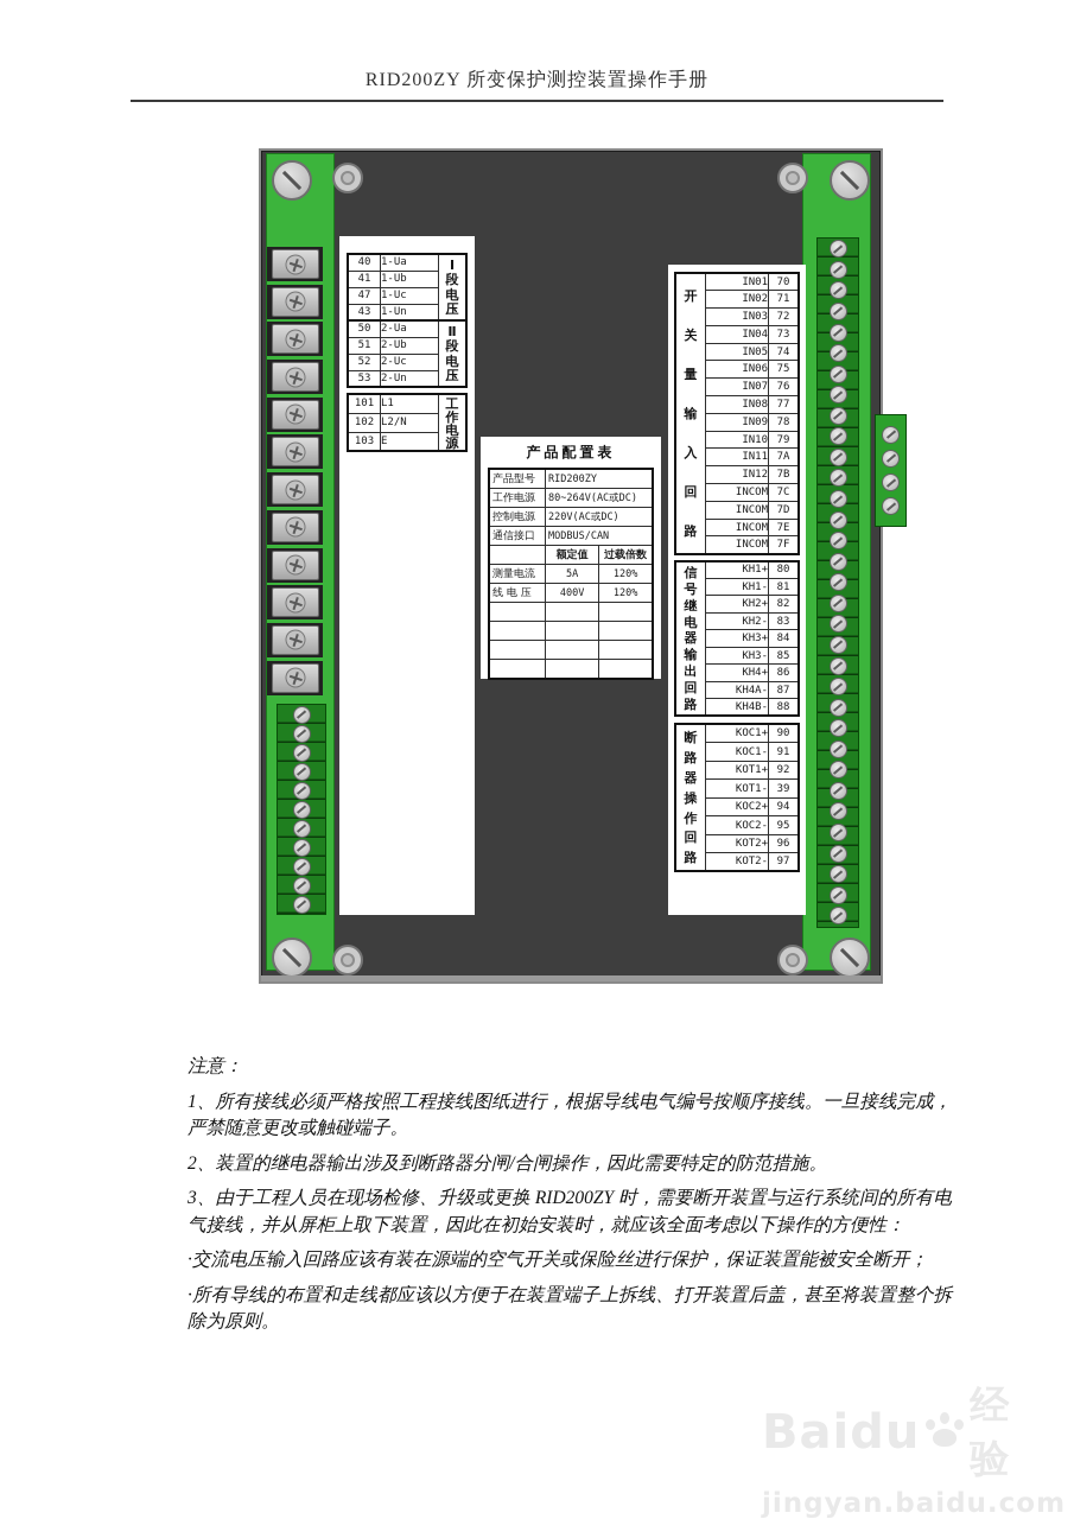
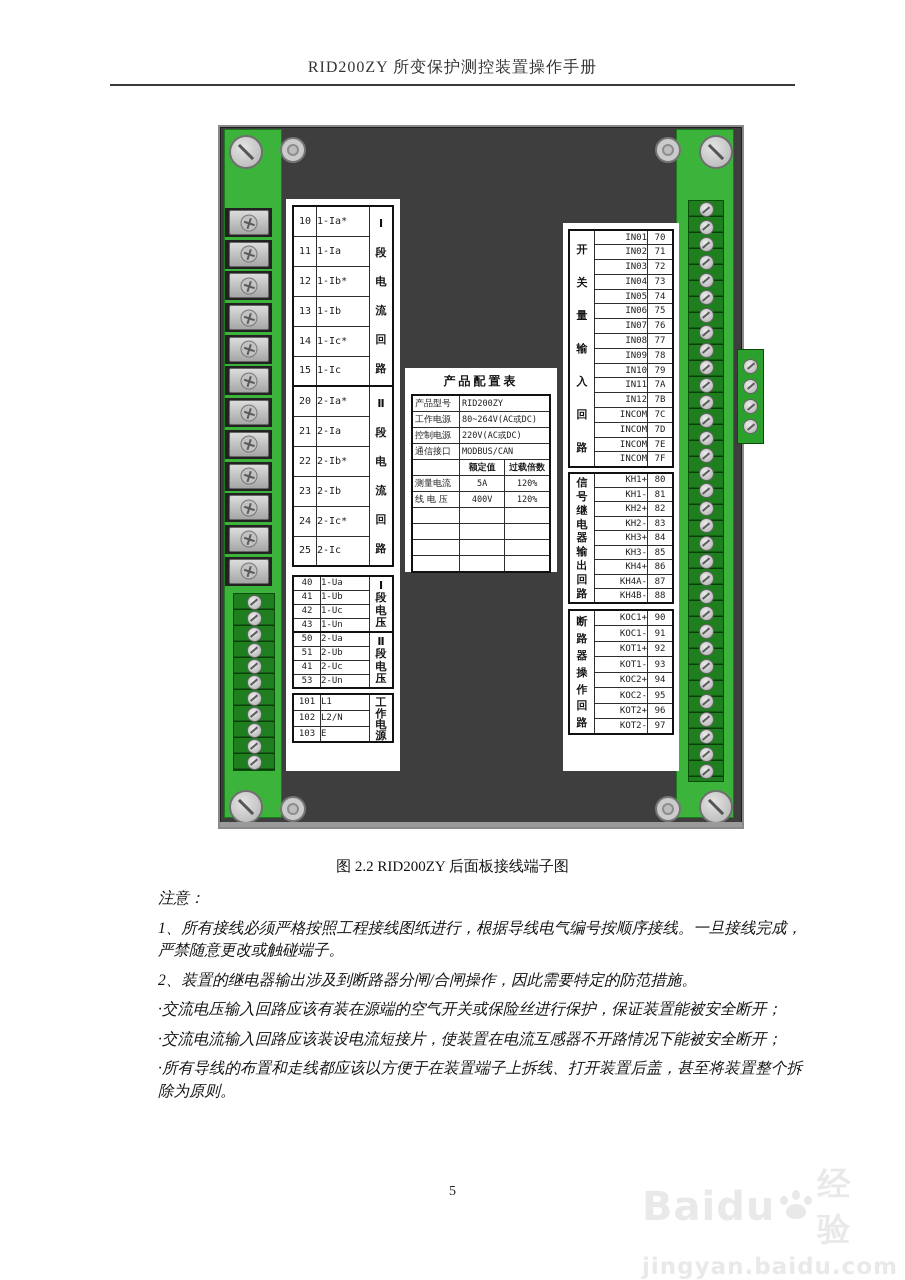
  RID200ZY 所变保护测控装置操作手册
+ 10	1-Ia*	Ⅰ段电流回路
+ 11	1-Ia
+ 12	1-Ib*
+ 13	1-Ib
+ 14	1-Ic*
+ 15	1-Ic
+ 20	2-Ia*	Ⅱ段电流回路
+ 21	2-Ia
+ 22	2-Ib*
+ 23	2-Ib
+ 24	2-Ic*
+ 25	2-Ic
  40	1-Ua	Ⅰ段电压
  41	1-Ub
- 47	1-Uc
+ 42	1-Uc
  43	1-Un
  50	2-Ua	Ⅱ段电压
  51	2-Ub
- 52	2-Uc
+ 41	2-Uc
  53	2-Un
  101	L1	工作电源
  102	L2/N
  103	E
  产品配置表
  产品型号	RID200ZY
  工作电源	80~264V(AC或DC)
  控制电源	220V(AC或DC)
  通信接口	MODBUS/CAN
  	额定值	过载倍数
  测量电流	5A	120%
  线 电 压	400V	120%
  开关量输入回路	IN01	70
  IN02	71
  IN03	72
  IN04	73
  IN05	74
  IN06	75
  IN07	76
  IN08	77
  IN09	78
  IN10	79
  IN11	7A
  IN12	7B
  INCOM	7C
  INCOM	7D
  INCOM	7E
  INCOM	7F
  信号继电器输出回路	KH1+	80
  KH1-	81
  KH2+	82
  KH2-	83
  KH3+	84
  KH3-	85
  KH4+	86
  KH4A-	87
  KH4B-	88
  断路器操作回路	KOC1+	90
  KOC1-	91
  KOT1+	92
- KOT1-	39
+ KOT1-	93
  KOC2+	94
  KOC2-	95
  KOT2+	96
  KOT2-	97
+ 图 2.2 RID200ZY 后面板接线端子图
  注意：
  1、所有接线必须严格按照工程接线图纸进行，根据导线电气编号按顺序接线。一旦接线完成，严禁随意更改或触碰端子。
  2、装置的继电器输出涉及到断路器分闸/合闸操作，因此需要特定的防范措施。
- 3、由于工程人员在现场检修、升级或更换 RID200ZY 时，需要断开装置与运行系统间的所有电气接线，并从屏柜上取下装置，因此在初始安装时，就应该全面考虑以下操作的方便性：
  ·交流电压输入回路应该有装在源端的空气开关或保险丝进行保护，保证装置能被安全断开；
+ ·交流电流输入回路应该装设电流短接片，使装置在电流互感器不开路情况下能被安全断开；
  ·所有导线的布置和走线都应该以方便于在装置端子上拆线、打开装置后盖，甚至将装置整个拆除为原则。
+ 5
